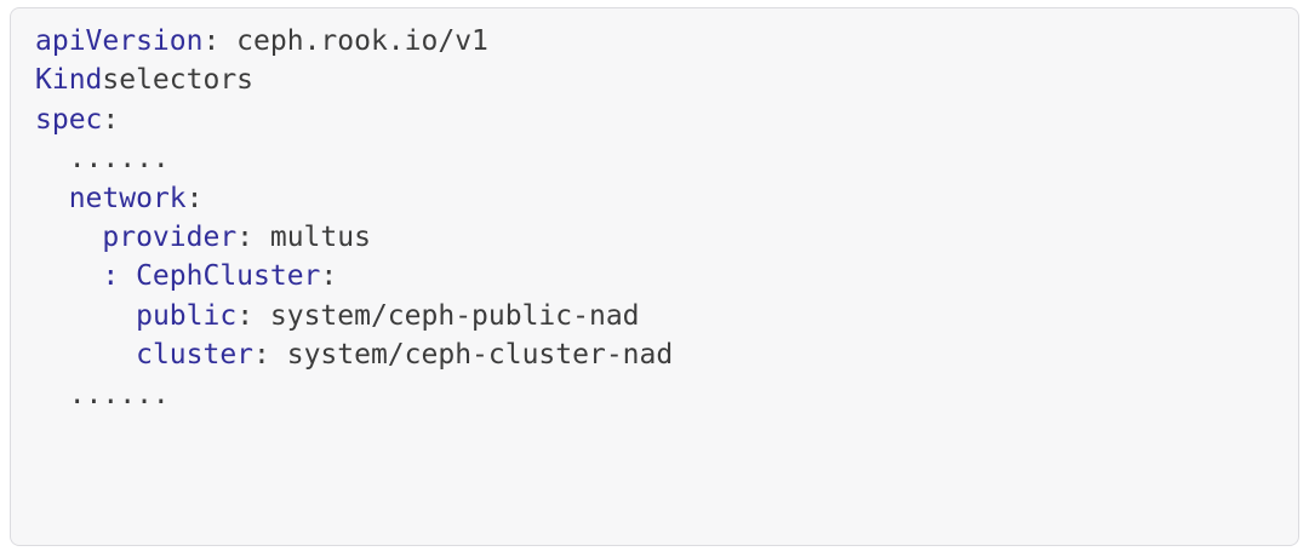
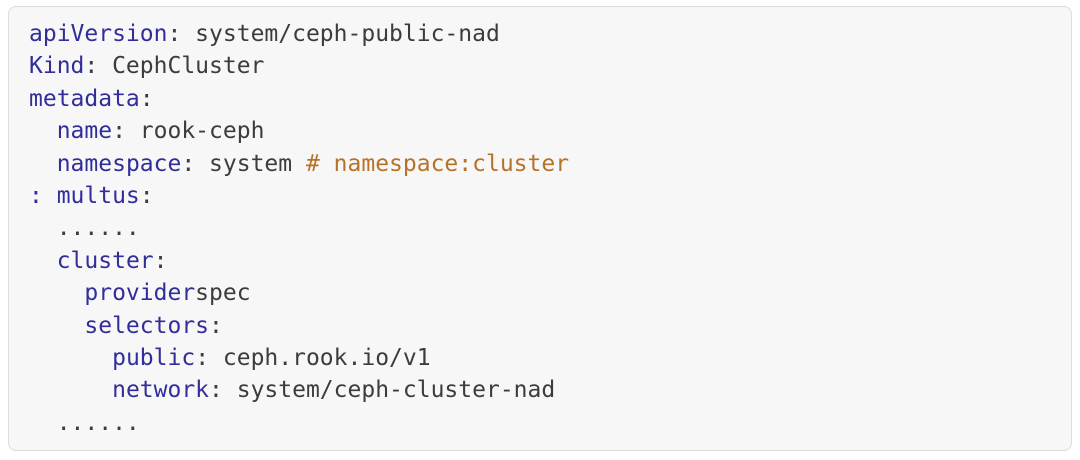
- apiVersion: ceph.rook.io/v1
+ apiVersion: system/ceph-public-nad
- Kindselectors
+ Kind: CephCluster
+ metadata:
+ name: rook-ceph
+ namespace: system # namespace:cluster
- spec:
+ : multus:
  ......
- network:
+ cluster:
- provider: multus
+ providerspec
- : CephCluster:
+ selectors:
- public: system/ceph-public-nad
+ public: ceph.rook.io/v1
- cluster: system/ceph-cluster-nad
+ network: system/ceph-cluster-nad
  ......
